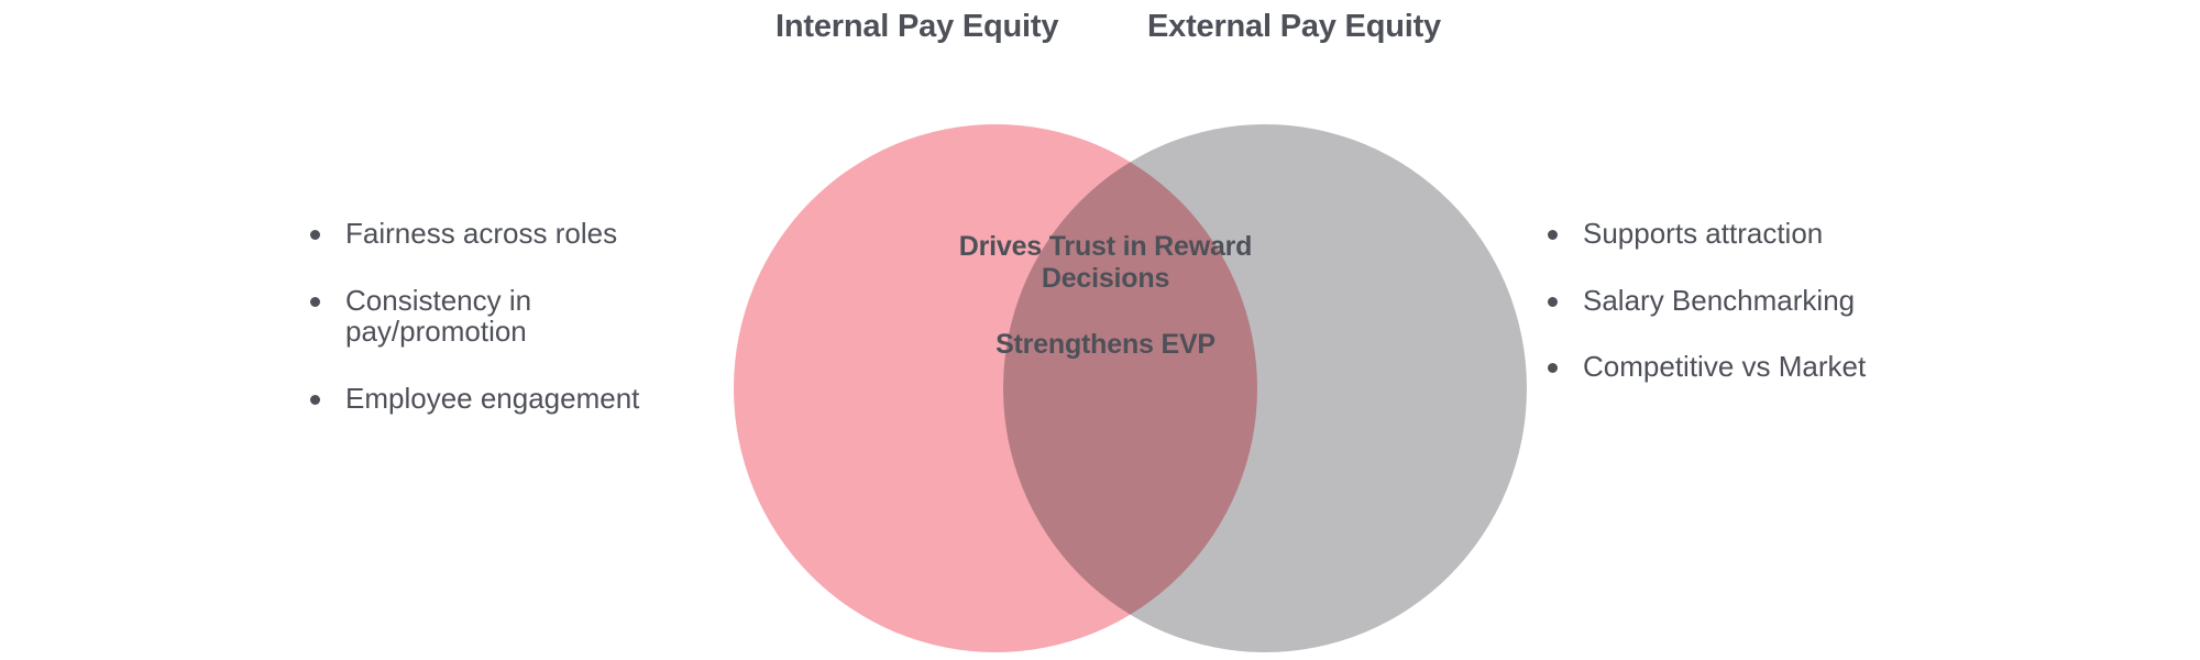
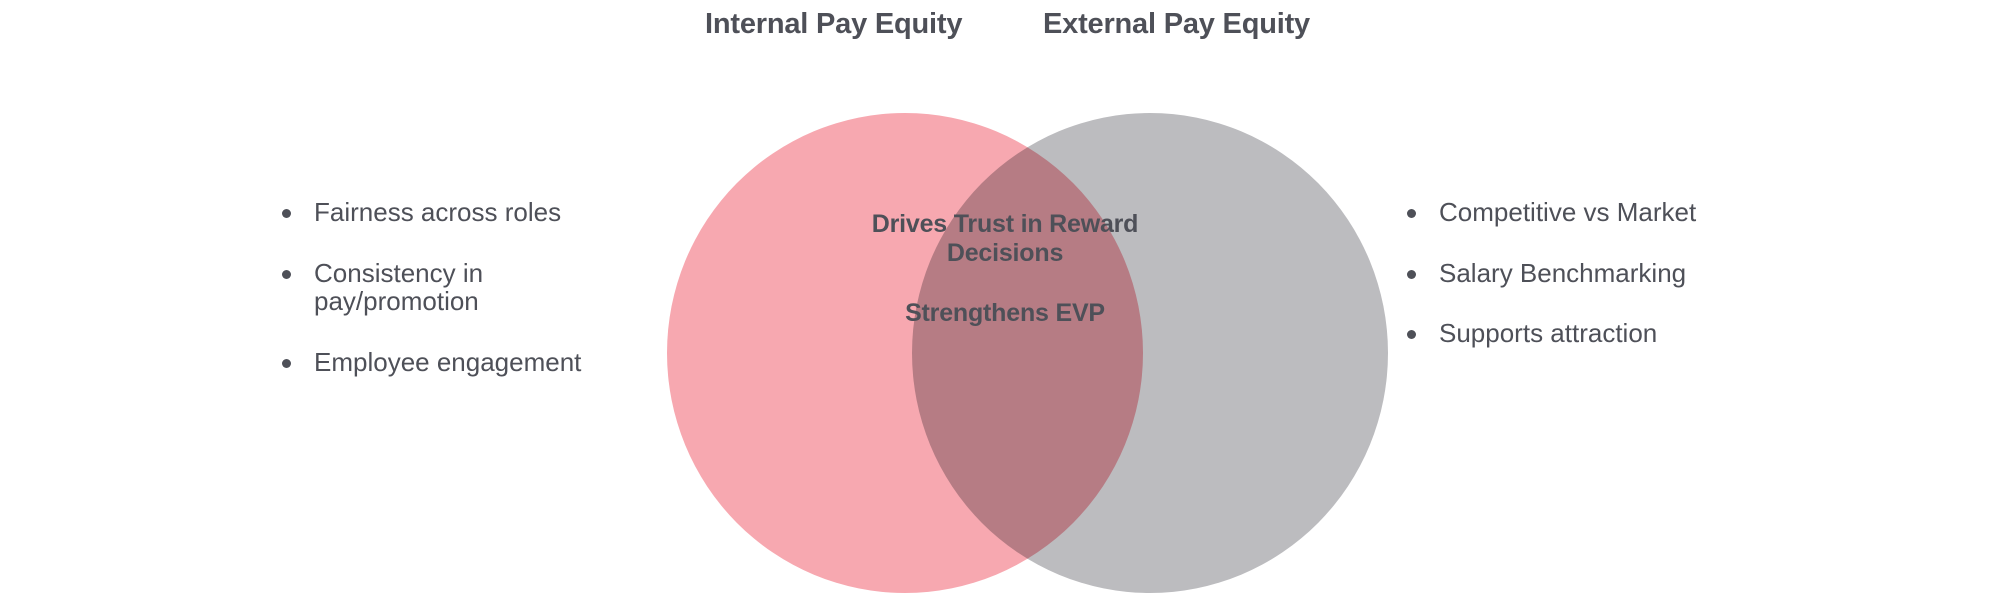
  Internal Pay Equity
  External Pay Equity
  Drives Trust in Reward Decisions
  Strengthens EVP
  Fairness across roles
  Consistency in pay/promotion
  Employee engagement
- Supports attraction
+ Competitive vs Market
  Salary Benchmarking
- Competitive vs Market
+ Supports attraction
